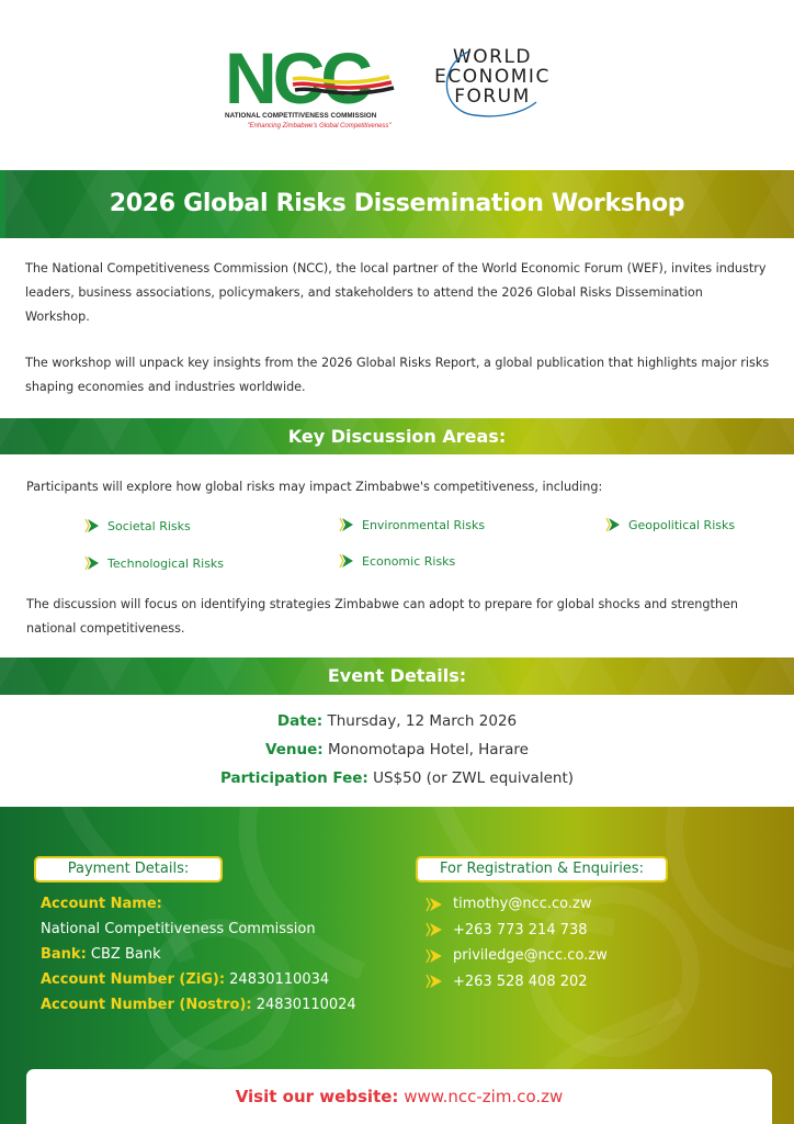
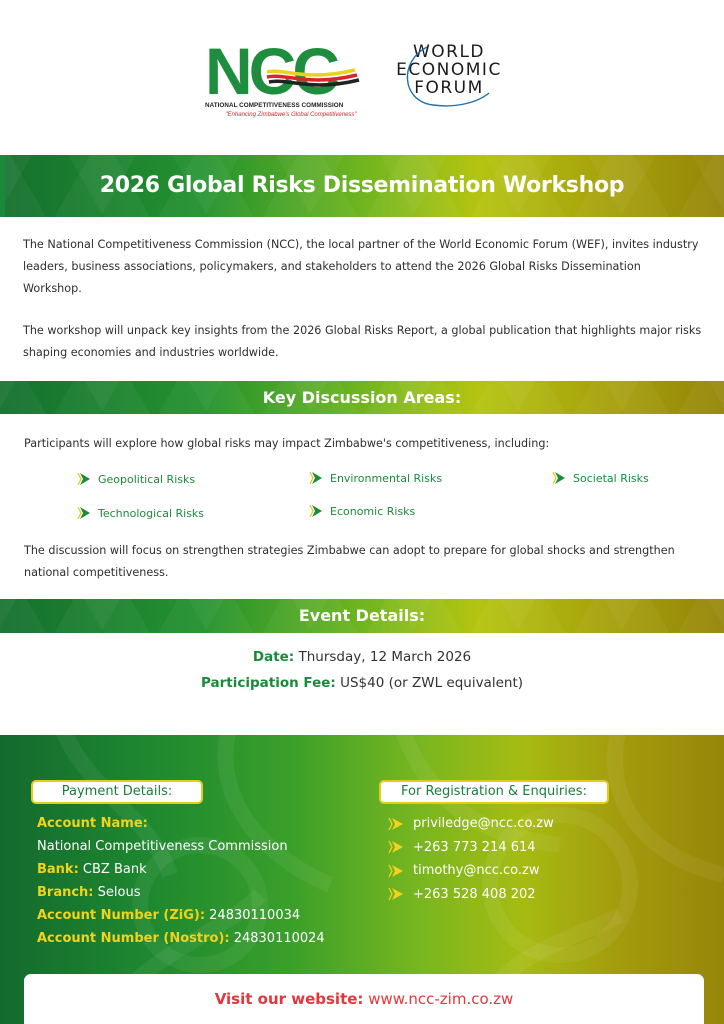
  WORLD
  ECONOMIC
  FORUM
  2026 Global Risks Dissemination Workshop
  The National Competitiveness Commission (NCC), the local partner of the World Economic Forum (WEF), invites industry leaders, business associations, policymakers, and stakeholders to attend the 2026 Global Risks Dissemination Workshop.
  The workshop will unpack key insights from the 2026 Global Risks Report, a global publication that highlights major risks shaping economies and industries worldwide.
  Key Discussion Areas:
  Participants will explore how global risks may impact Zimbabwe's competitiveness, including:
- Societal Risks
+ Geopolitical Risks
  Environmental Risks
- Geopolitical Risks
+ Societal Risks
  Technological Risks
  Economic Risks
- The discussion will focus on identifying strategies Zimbabwe can adopt to prepare for global shocks and strengthen national competitiveness.
+ The discussion will focus on strengthen strategies Zimbabwe can adopt to prepare for global shocks and strengthen national competitiveness.
  Event Details:
  Date: Thursday, 12 March 2026
- Venue: Monomotapa Hotel, Harare
- Participation Fee: US$50 (or ZWL equivalent)
+ Participation Fee: US$40 (or ZWL equivalent)
  Payment Details:
  For Registration & Enquiries:
  Account Name:
  National Competitiveness Commission
  Bank: CBZ Bank
+ Branch: Selous
  Account Number (ZiG): 24830110034
  Account Number (Nostro): 24830110024
- timothy@ncc.co.zw
+ priviledge@ncc.co.zw
- +263 773 214 738
+ +263 773 214 614
- priviledge@ncc.co.zw
+ timothy@ncc.co.zw
  +263 528 408 202
  Visit our website: www.ncc-zim.co.zw
